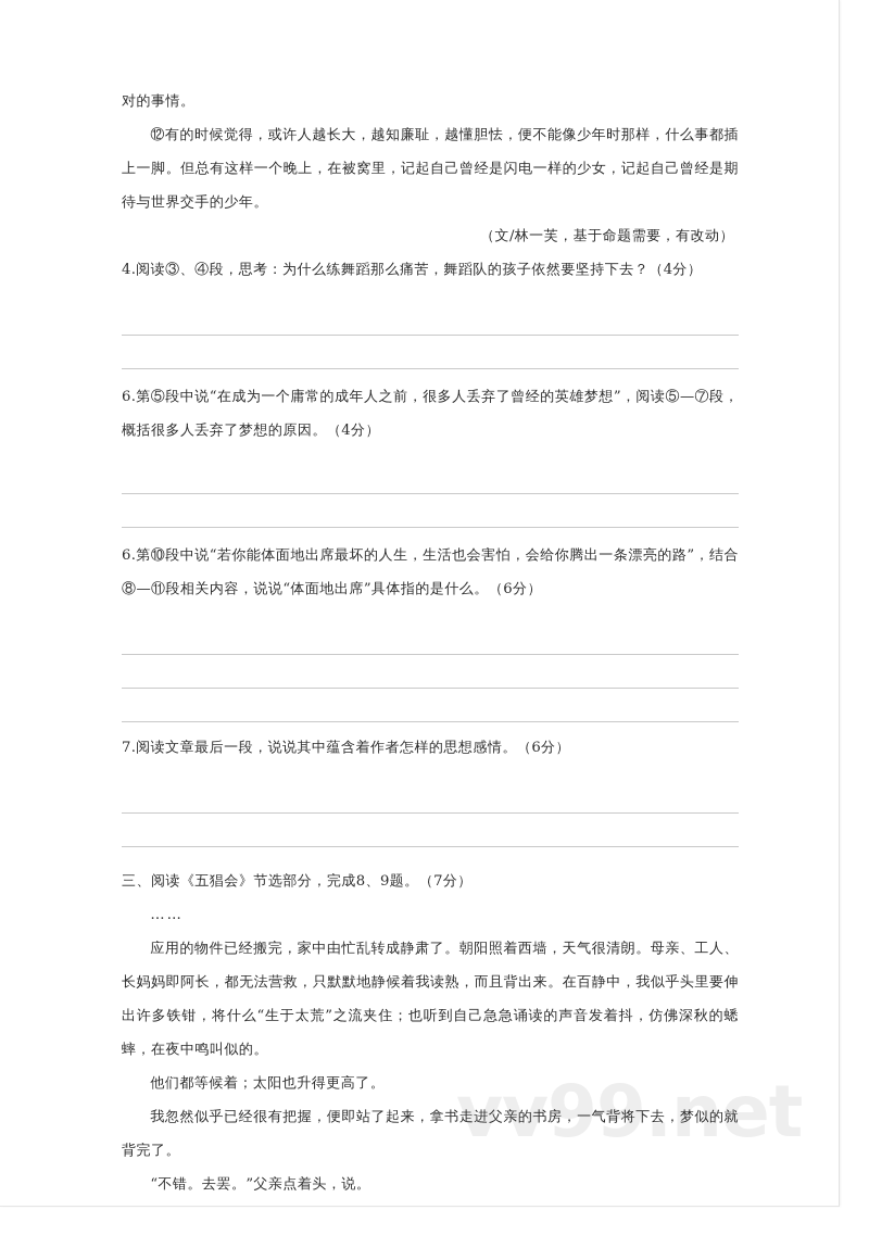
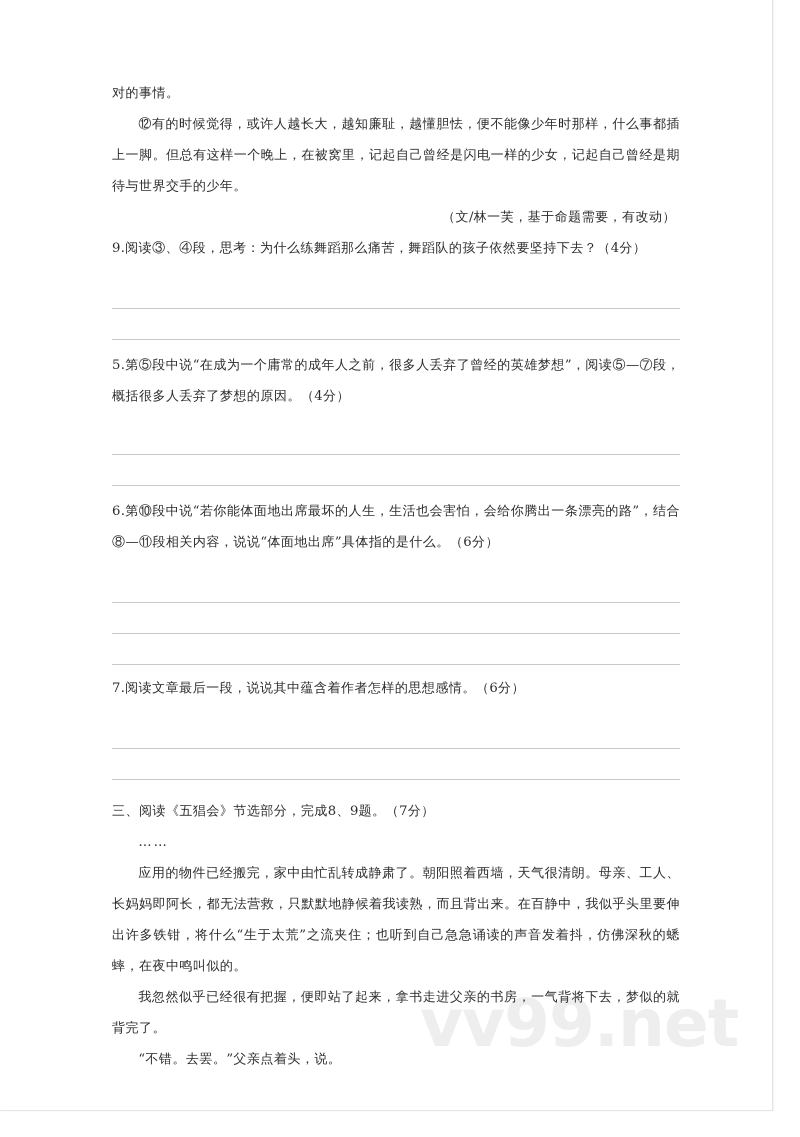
  vv99.net
  对的事情。
  ⑫有的时候觉得，或许人越长大，越知廉耻，越懂胆怯，便不能像少年时那样，什么事都插上一脚。但总有这样一个晚上，在被窝里，记起自己曾经是闪电一样的少女，记起自己曾经是期待与世界交手的少年。
  （文/林一芙，基于命题需要，有改动）
- 4.阅读③、④段，思考：为什么练舞蹈那么痛苦，舞蹈队的孩子依然要坚持下去？（4分）
+ 9.阅读③、④段，思考：为什么练舞蹈那么痛苦，舞蹈队的孩子依然要坚持下去？（4分）
- 6.第⑤段中说“在成为一个庸常的成年人之前，很多人丢弃了曾经的英雄梦想”，阅读⑤—⑦段，概括很多人丢弃了梦想的原因。（4分）
+ 5.第⑤段中说“在成为一个庸常的成年人之前，很多人丢弃了曾经的英雄梦想”，阅读⑤—⑦段，概括很多人丢弃了梦想的原因。（4分）
  6.第⑩段中说“若你能体面地出席最坏的人生，生活也会害怕，会给你腾出一条漂亮的路”，结合⑧—⑪段相关内容，说说“体面地出席”具体指的是什么。（6分）
  7.阅读文章最后一段，说说其中蕴含着作者怎样的思想感情。（6分）
  三、阅读《五猖会》节选部分，完成8、9题。（7分）
  ……
  应用的物件已经搬完，家中由忙乱转成静肃了。朝阳照着西墙，天气很清朗。母亲、工人、长妈妈即阿长，都无法营救，只默默地静候着我读熟，而且背出来。在百静中，我似乎头里要伸出许多铁钳，将什么“生于太荒”之流夹住；也听到自己急急诵读的声音发着抖，仿佛深秋的蟋蟀，在夜中鸣叫似的。
- 他们都等候着；太阳也升得更高了。
  我忽然似乎已经很有把握，便即站了起来，拿书走进父亲的书房，一气背将下去，梦似的就背完了。
  “不错。去罢。”父亲点着头，说。
